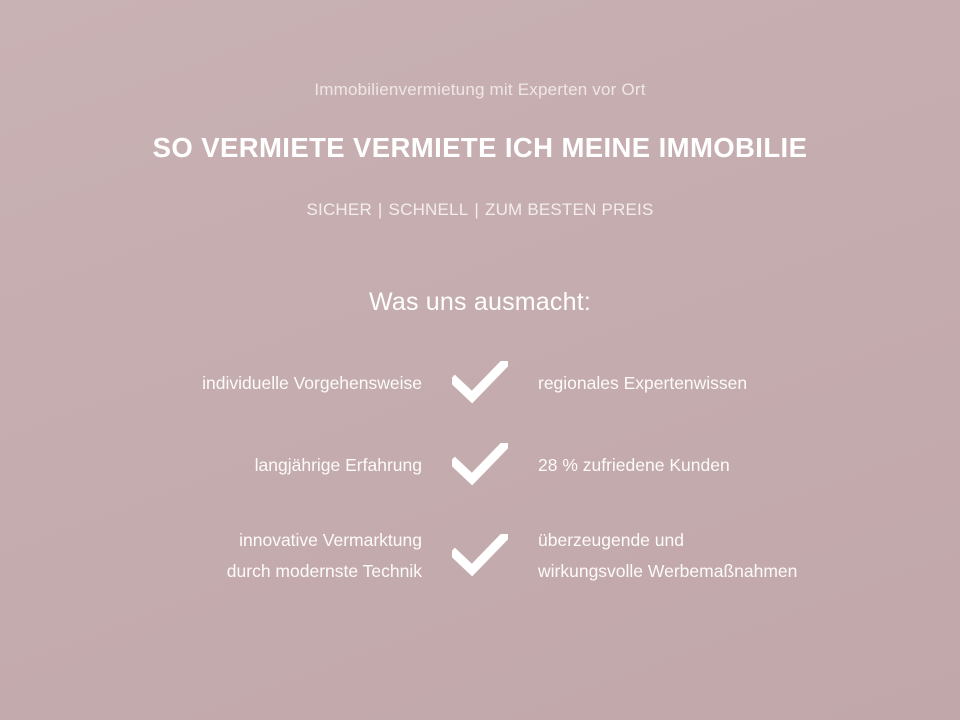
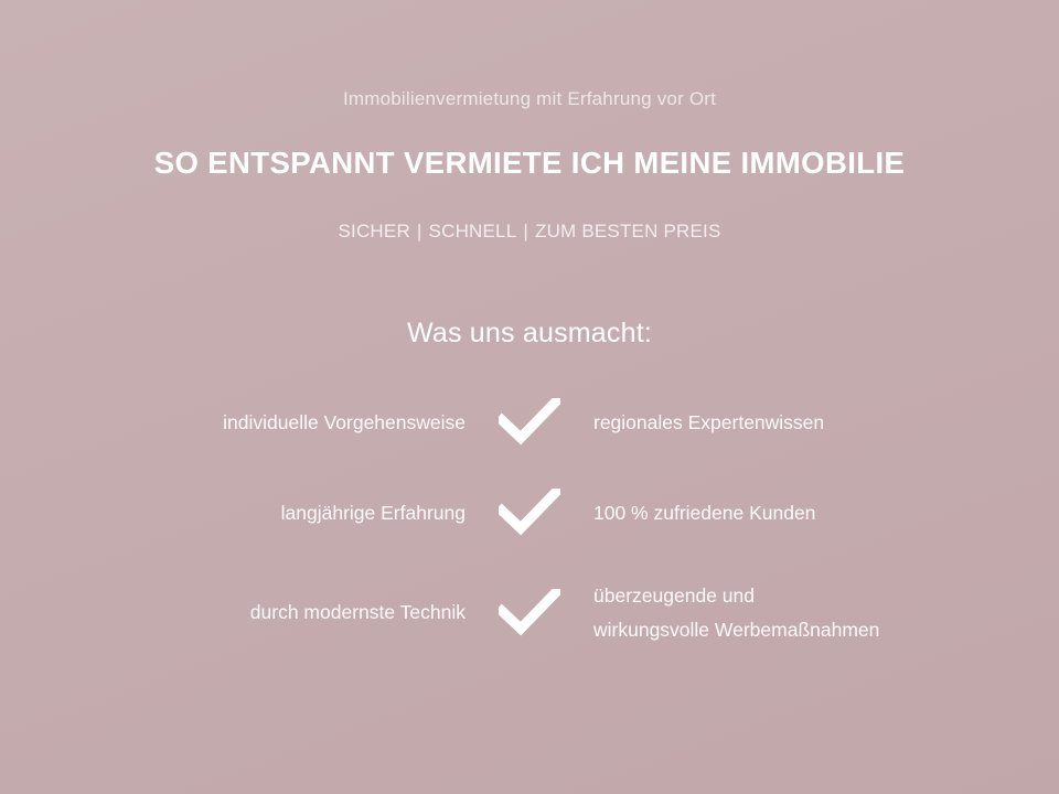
- Immobilienvermietung mit Experten vor Ort
+ Immobilienvermietung mit Erfahrung vor Ort
- SO VERMIETE VERMIETE ICH MEINE IMMOBILIE
+ SO ENTSPANNT VERMIETE ICH MEINE IMMOBILIE
  SICHER | SCHNELL | ZUM BESTEN PREIS
  Was uns ausmacht:
  individuelle Vorgehensweise
  regionales Expertenwissen
  langjährige Erfahrung
- 28 % zufriedene Kunden
+ 100 % zufriedene Kunden
- innovative Vermarktung
  durch modernste Technik
  überzeugende und
  wirkungsvolle Werbemaßnahmen
